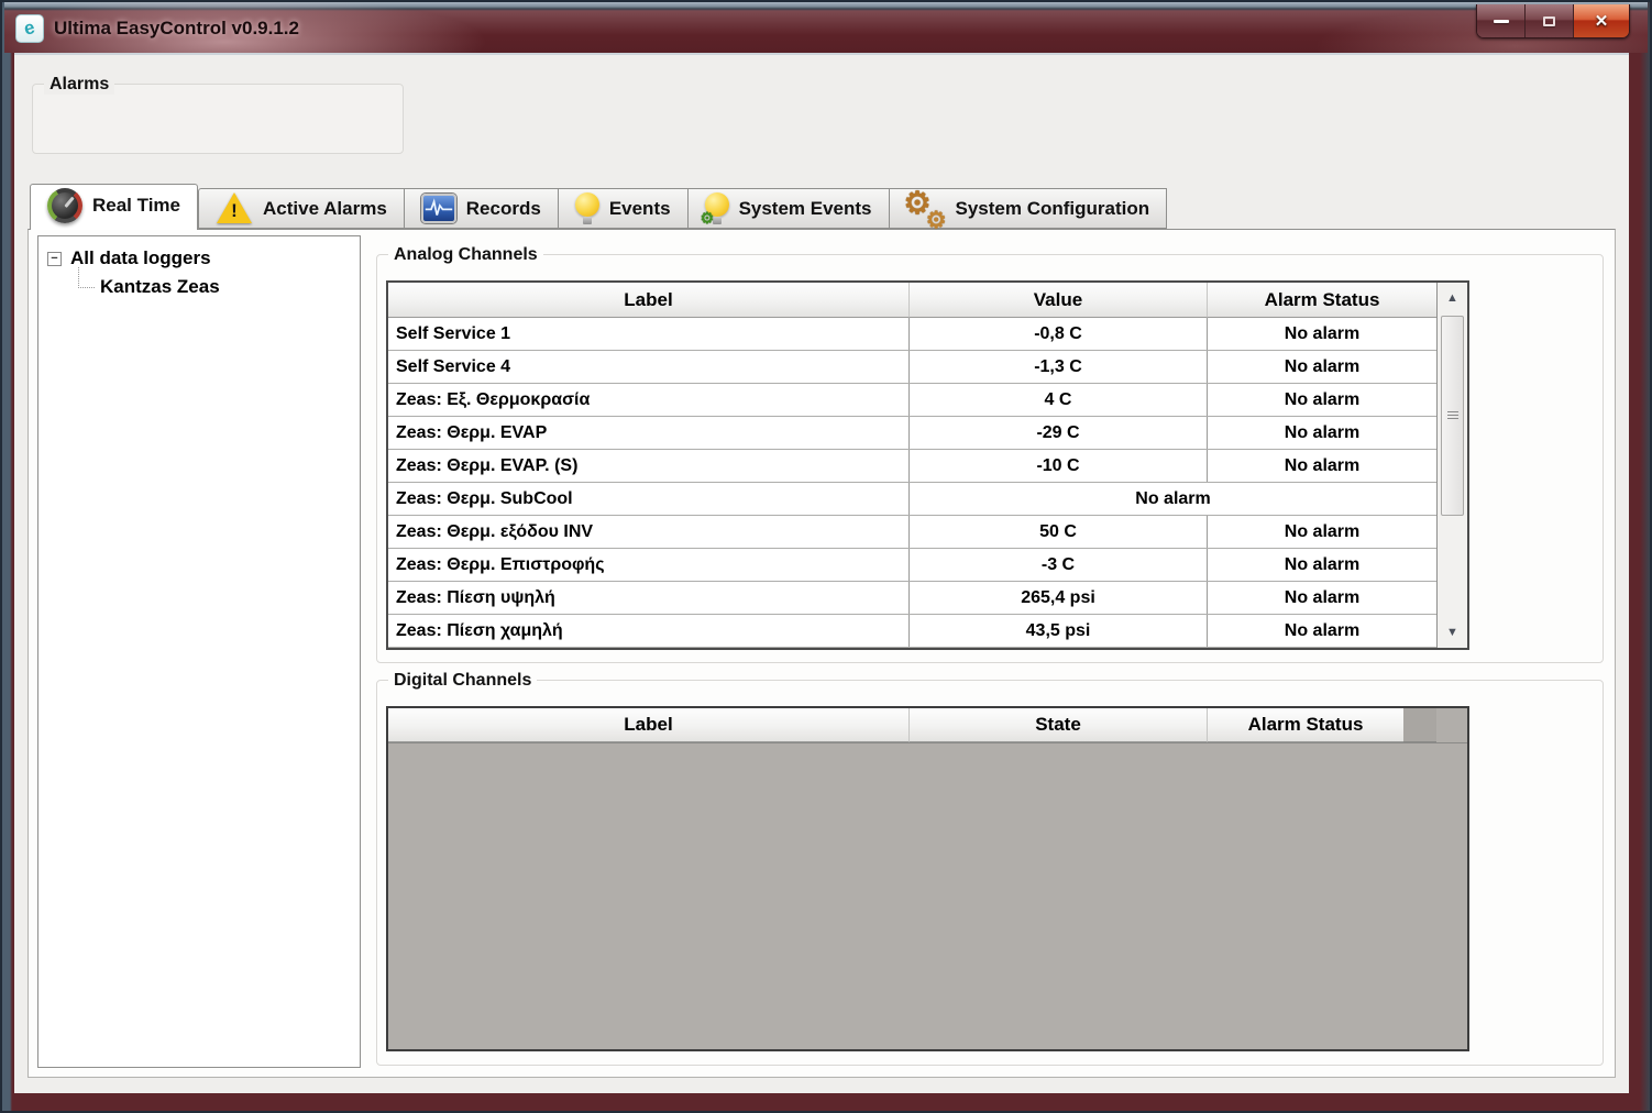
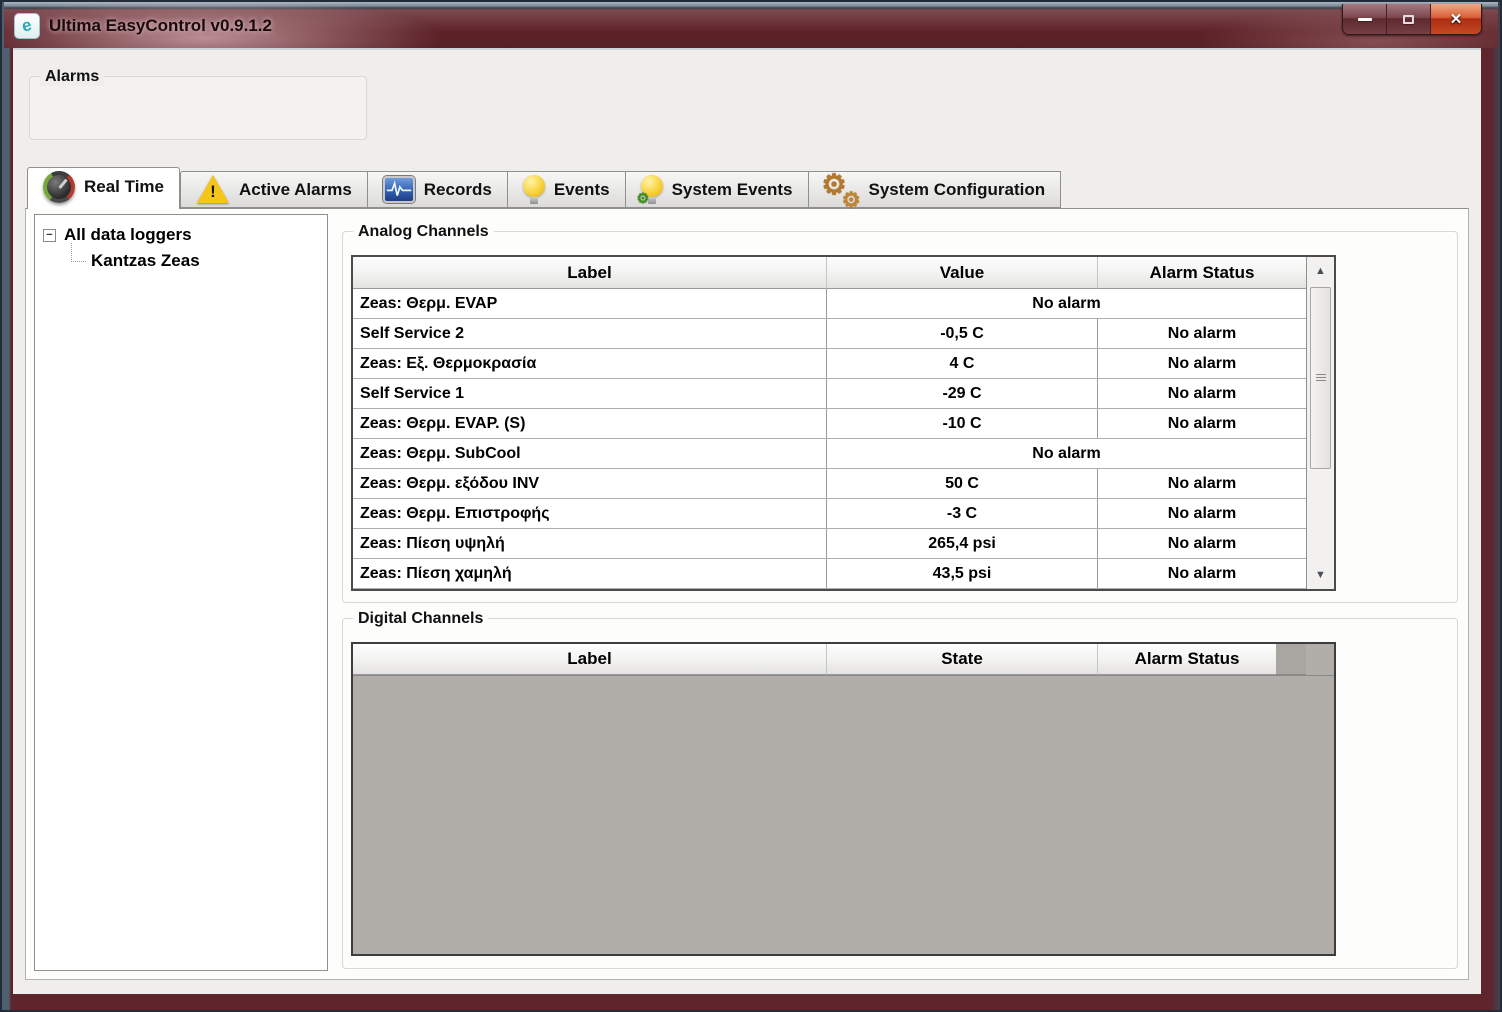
  Ultima EasyControl v0.9.1.2
  ✕
  Alarms
  Real Time
  !
  Active Alarms
  Records
  Events
  ⚙
  System Events
  ⚙
  ⚙
  System Configuration
  −
  All data loggers
  Kantzas Zeas
  Analog Channels
  Label
  Value
  Alarm Status
- Self Service 1
+ Zeas: Θερμ. EVAP
- -0,8 C
  No alarm
- Self Service 4
+ Self Service 2
- -1,3 C
+ -0,5 C
  No alarm
  Zeas: Εξ. Θερμοκρασία
  4 C
  No alarm
- Zeas: Θερμ. EVAP
+ Self Service 1
  -29 C
  No alarm
  Zeas: Θερμ. EVAP. (S)
  -10 C
  No alarm
  Zeas: Θερμ. SubCool
  No alarm
  Zeas: Θερμ. εξόδου INV
  50 C
  No alarm
  Zeas: Θερμ. Επιστροφής
  -3 C
  No alarm
  Zeas: Πίεση υψηλή
  265,4 psi
  No alarm
  Zeas: Πίεση χαμηλή
  43,5 psi
  No alarm
  ▲
  ▼
  Digital Channels
  Label
  State
  Alarm Status
